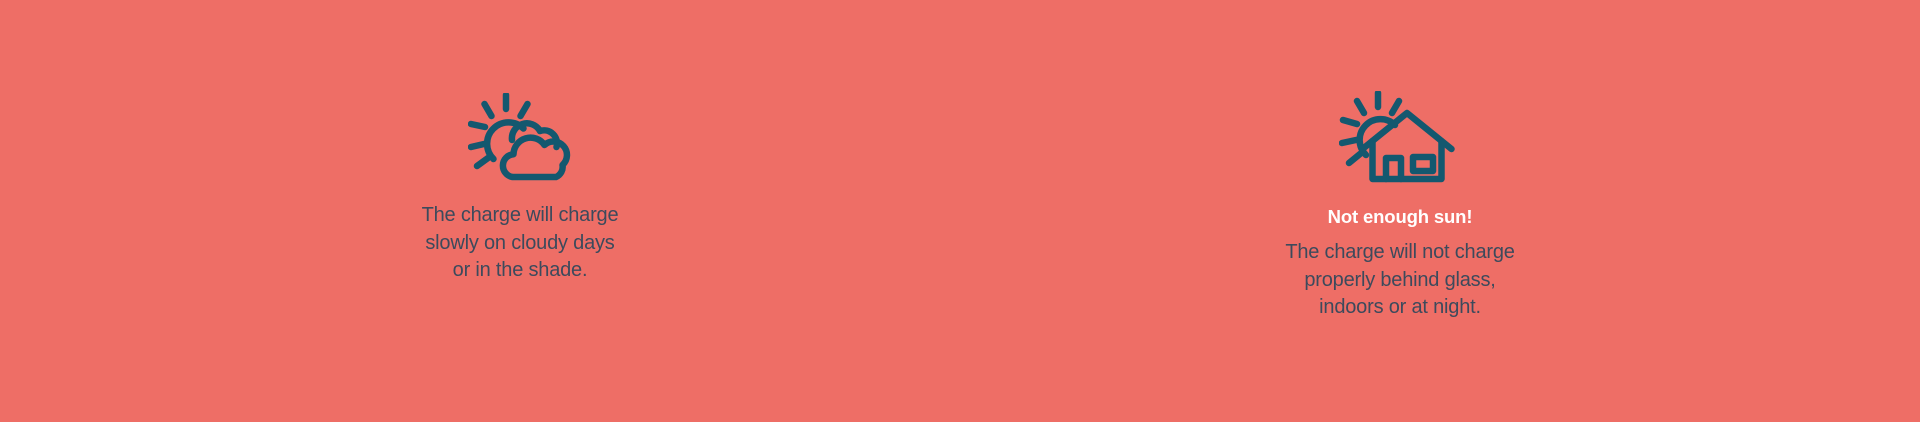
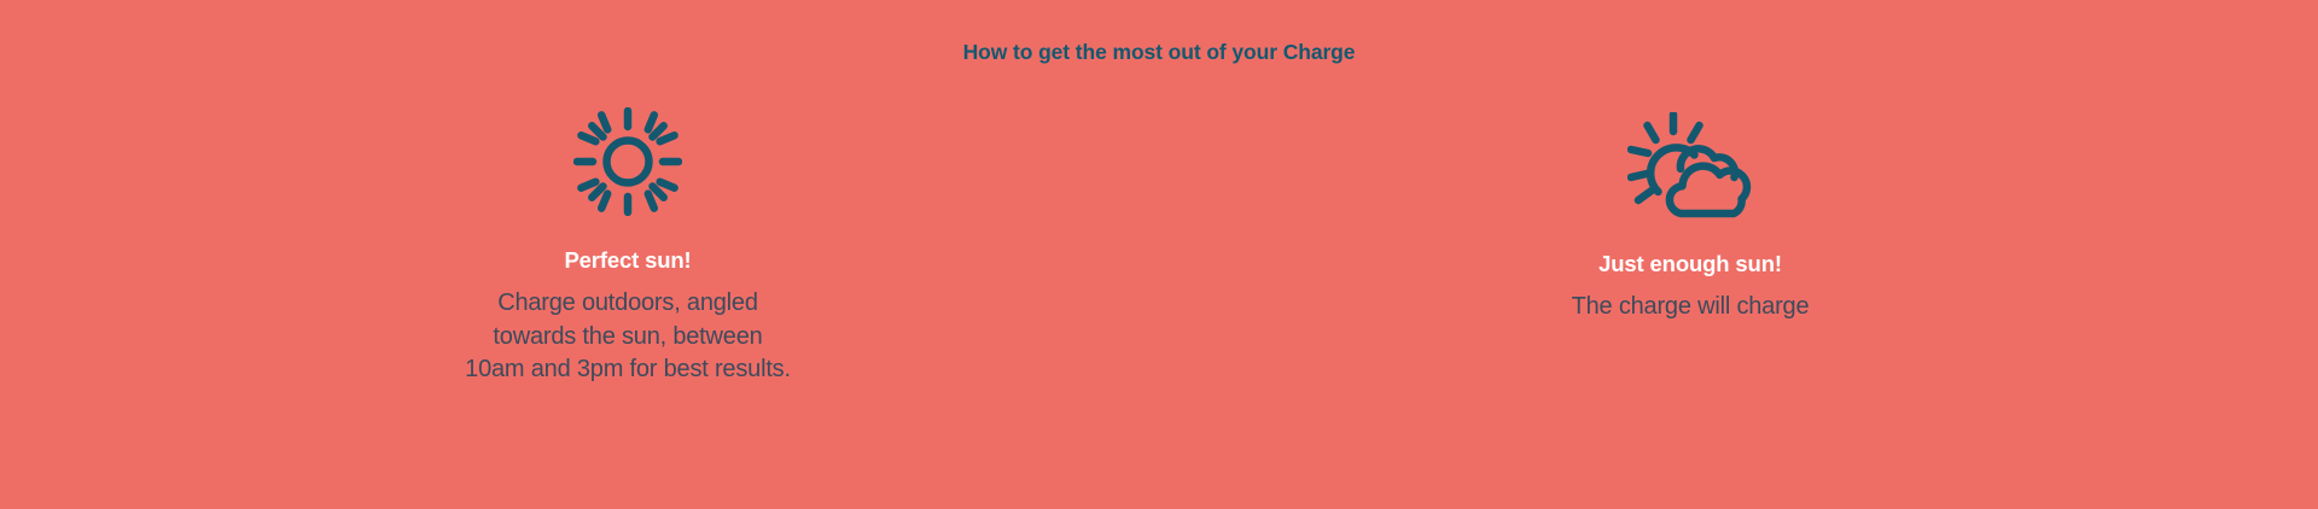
+ How to get the most out of your Charge
+ Perfect sun!
+ Charge outdoors, angled
+ towards the sun, between
+ 10am and 3pm for best results.
+ Just enough sun!
  The charge will charge
- slowly on cloudy days
- or in the shade.
- Not enough sun!
- The charge will not charge
- properly behind glass,
- indoors or at night.
